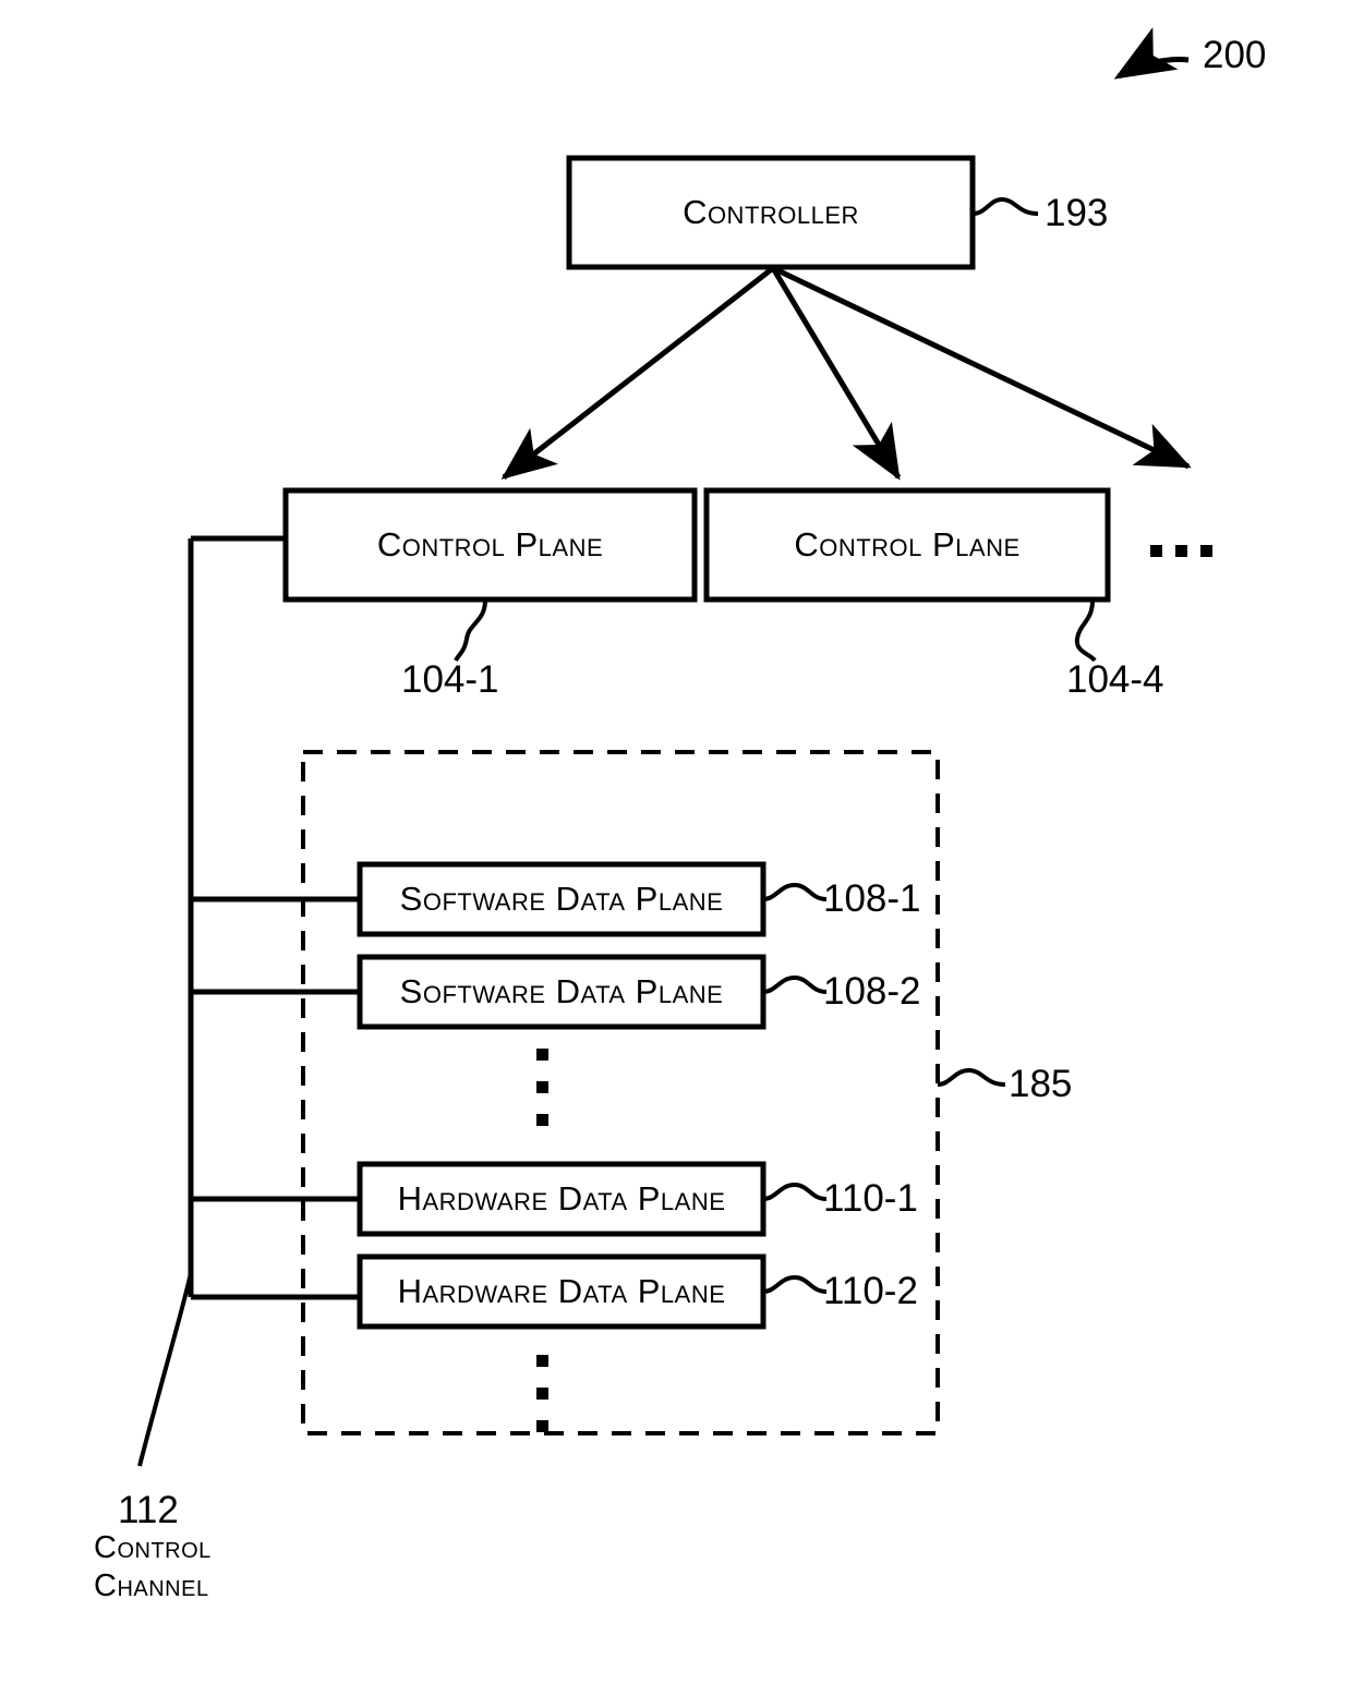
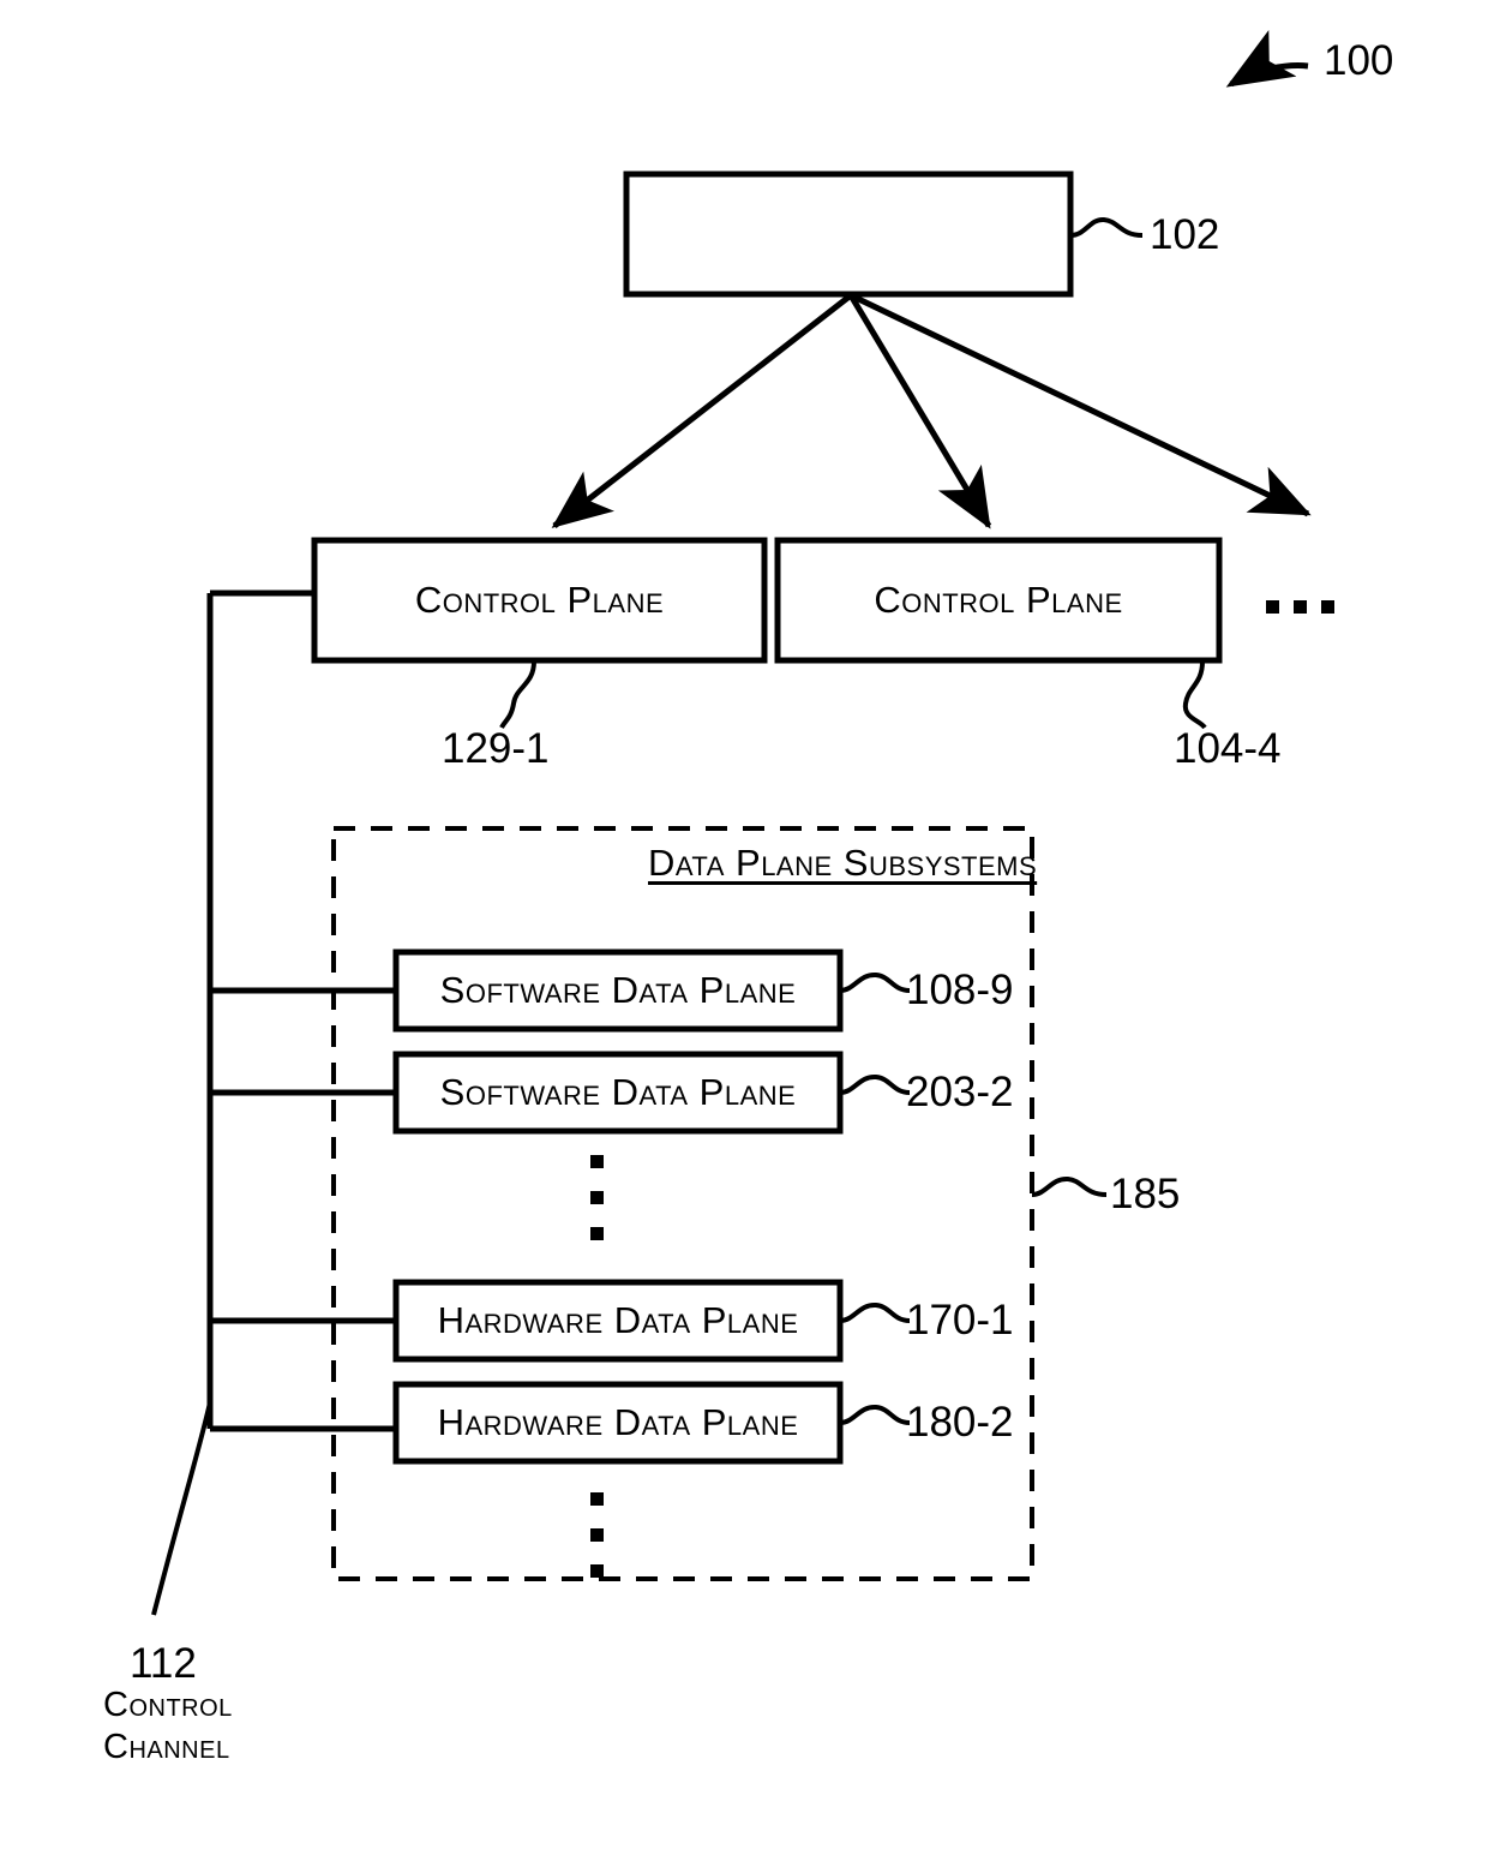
- 200
+ 100
- Controller
- 193
+ 102
  Control Plane
- 104-1
+ 129-1
  Control Plane
  104-4
+ Data Plane Subsystems
  185
  Software Data Plane
- 108-1
+ 108-9
  Software Data Plane
- 108-2
+ 203-2
  Hardware Data Plane
- 110-1
+ 170-1
  Hardware Data Plane
- 110-2
+ 180-2
  112
  Control
  Channel
